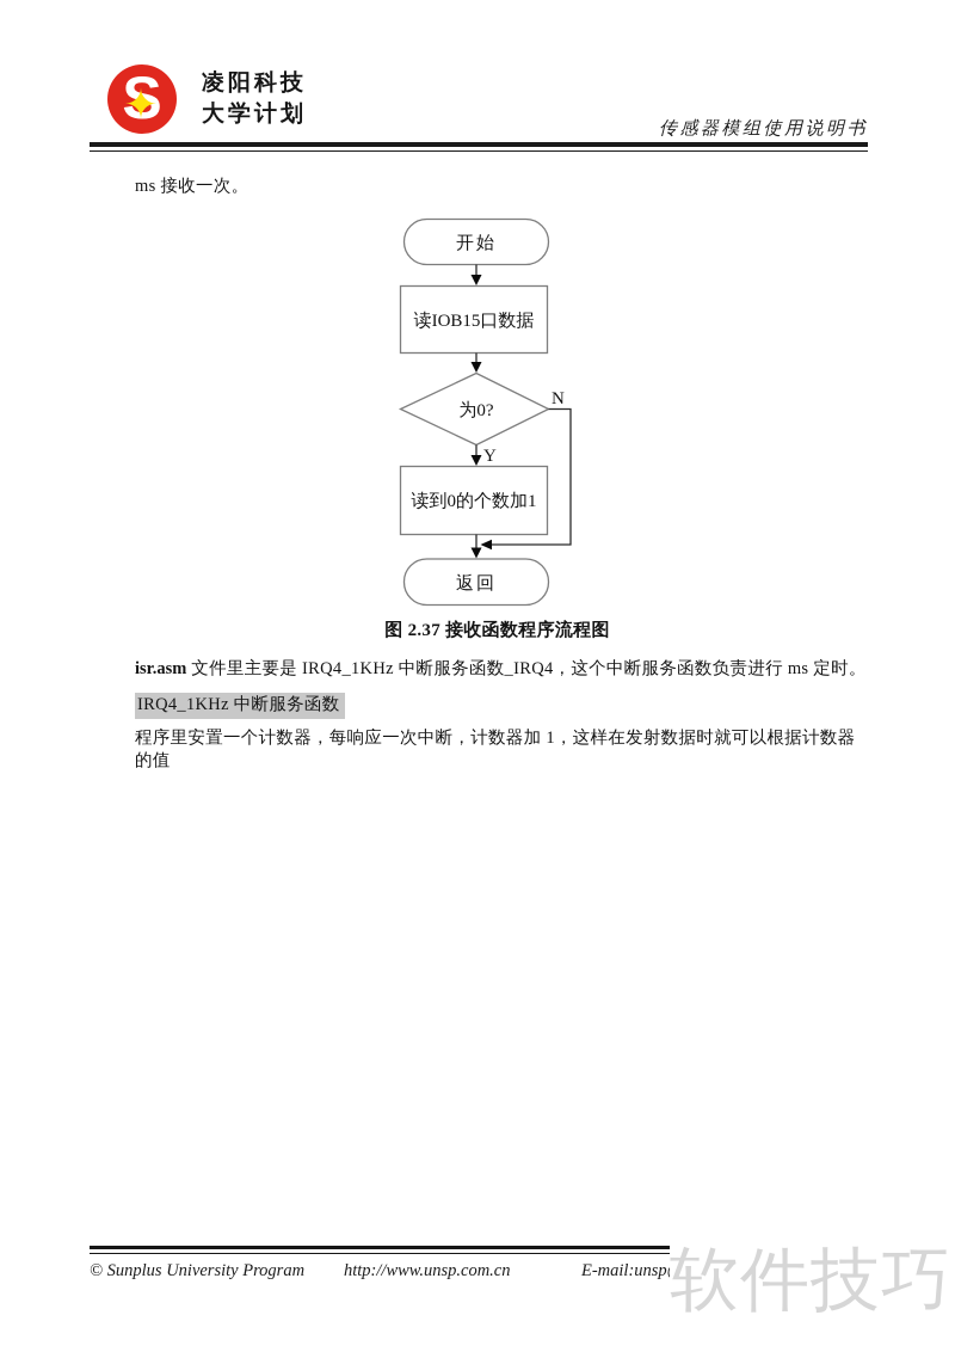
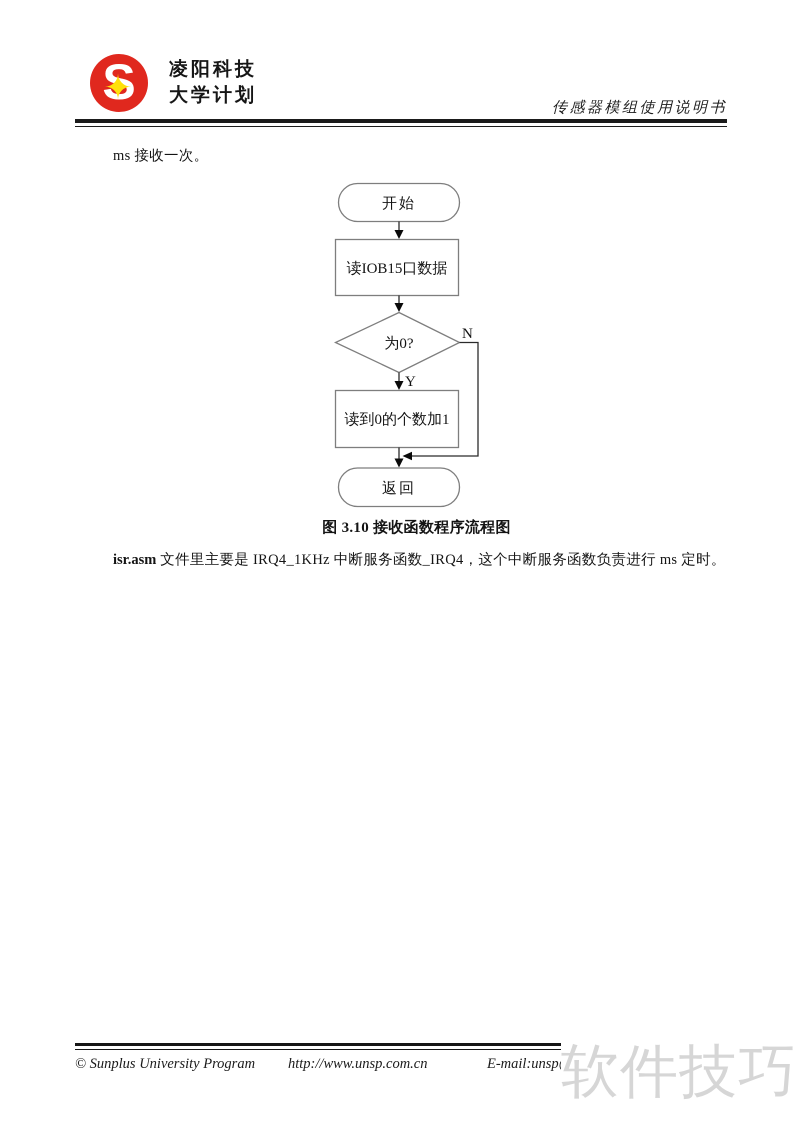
  S
  ✦
  凌阳科技
  大学计划
  传感器模组使用说明书
  ms 接收一次。
  开始
  读IOB15口数据
  为0?
  N
  Y
  读到0的个数加1
  返回
- 图 2.37 接收函数程序流程图
+ 图 3.10 接收函数程序流程图
  isr.asm 文件里主要是 IRQ4_1KHz 中断服务函数_IRQ4，这个中断服务函数负责进行 ms 定时。
- IRQ4_1KHz 中断服务函数
- 程序里安置一个计数器，每响应一次中断，计数器加 1，这样在发射数据时就可以根据计数器的值
  © Sunplus University Program
  http://www.unsp.com.cn
  E-mail:unsp
  软件技巧
